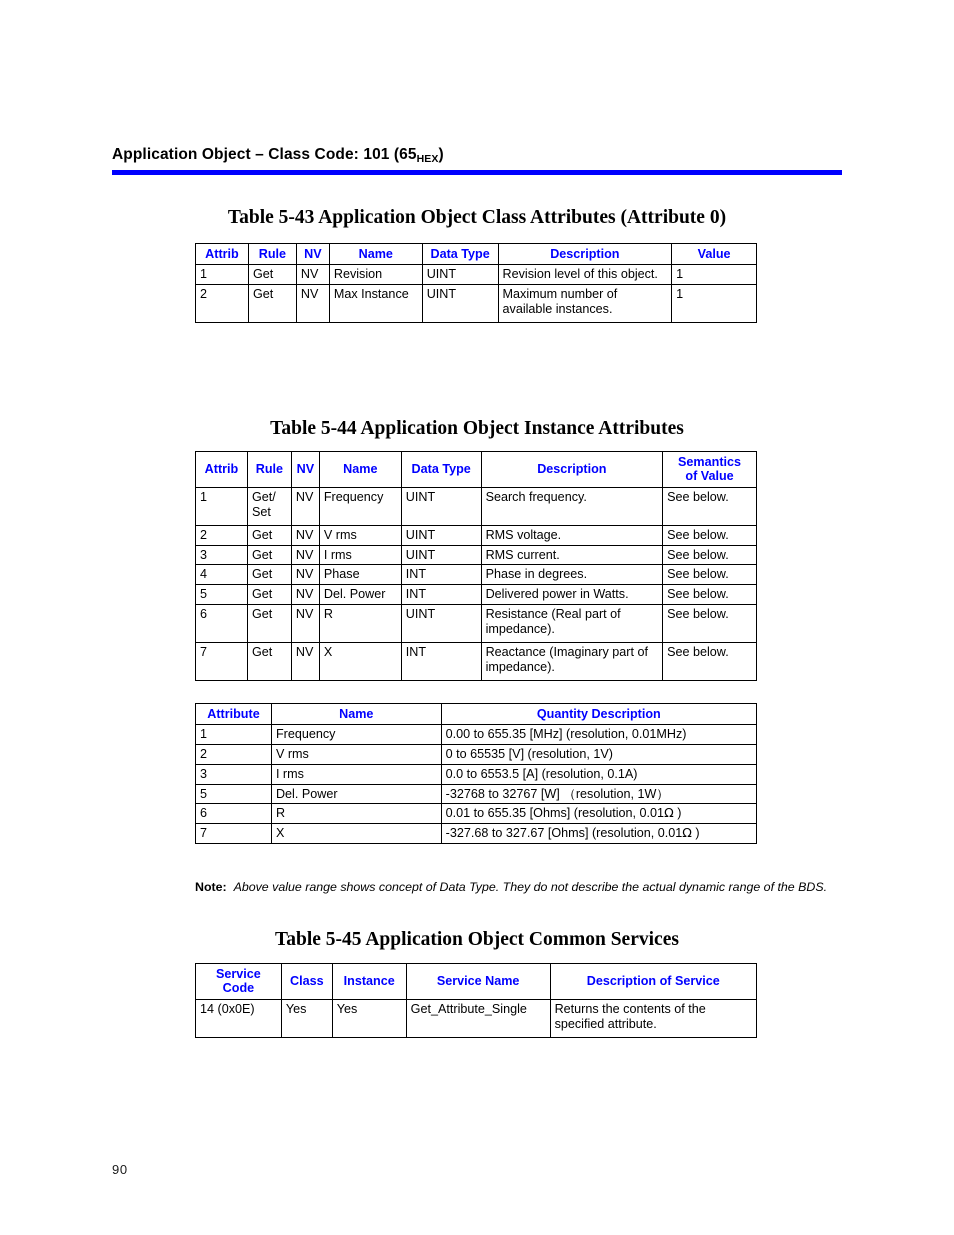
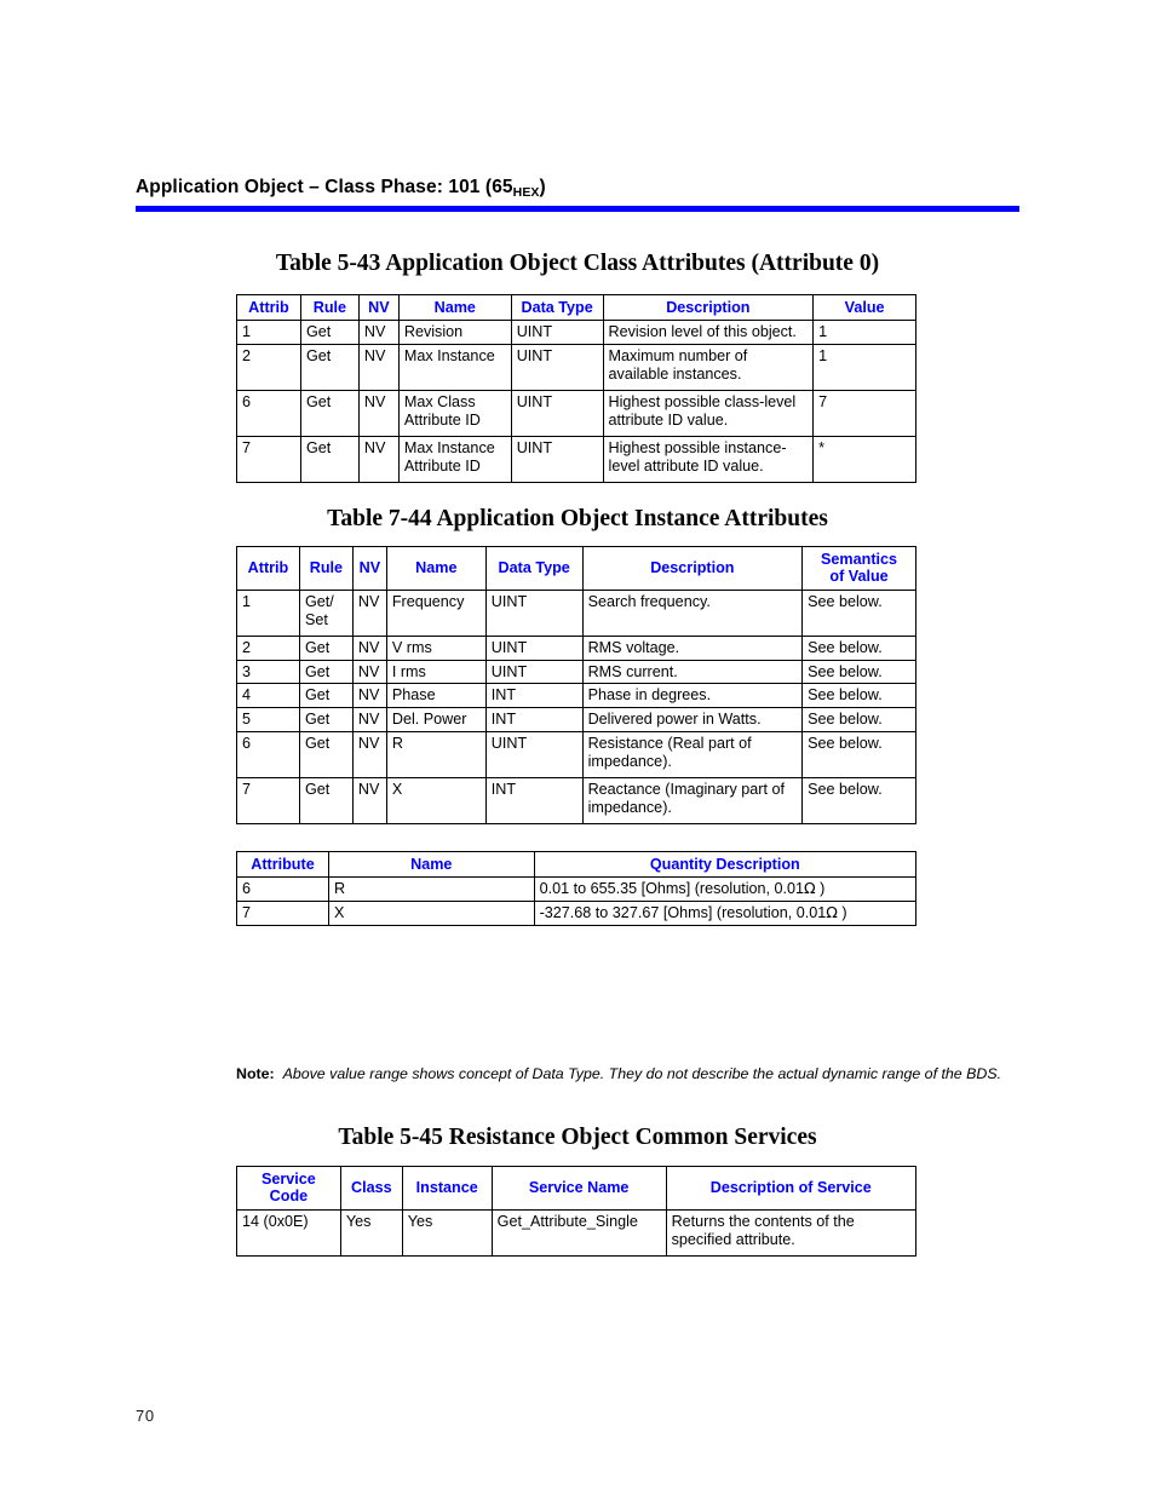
- Application Object – Class Code: 101 (65HEX)
+ Application Object – Class Phase: 101 (65HEX)
  Table 5-43 Application Object Class Attributes (Attribute 0)
  Attrib	Rule	NV	Name	Data Type	Description	Value
  1	Get	NV	Revision	UINT	Revision level of this object.	1
  2	Get	NV	Max Instance	UINT	Maximum number of available instances.	1
+ 6	Get	NV	Max Class Attribute ID	UINT	Highest possible class-level attribute ID value.	7
+ 7	Get	NV	Max Instance Attribute ID	UINT	Highest possible instance-level attribute ID value.	*
- Table 5-44 Application Object Instance Attributes
+ Table 7-44 Application Object Instance Attributes
  Attrib	Rule	NV	Name	Data Type	Description	Semanticsof Value
  1	Get/Set	NV	Frequency	UINT	Search frequency.	See below.
  2	Get	NV	V rms	UINT	RMS voltage.	See below.
  3	Get	NV	I rms	UINT	RMS current.	See below.
  4	Get	NV	Phase	INT	Phase in degrees.	See below.
  5	Get	NV	Del. Power	INT	Delivered power in Watts.	See below.
  6	Get	NV	R	UINT	Resistance (Real part of impedance).	See below.
  7	Get	NV	X	INT	Reactance (Imaginary part of impedance).	See below.
  Attribute	Name	Quantity Description
- 1	Frequency	0.00 to 655.35 [MHz] (resolution, 0.01MHz)
- 2	V rms	0 to 65535 [V] (resolution, 1V)
- 3	I rms	0.0 to 6553.5 [A] (resolution, 0.1A)
- 5	Del. Power	-32768 to 32767 [W] （resolution, 1W）
  6	R	0.01 to 655.35 [Ohms] (resolution, 0.01Ω )
  7	X	-327.68 to 327.67 [Ohms] (resolution, 0.01Ω )
  Note: Above value range shows concept of Data Type. They do not describe the actual dynamic range of the BDS.
- Table 5-45 Application Object Common Services
+ Table 5-45 Resistance Object Common Services
  ServiceCode	Class	Instance	Service Name	Description of Service
  14 (0x0E)	Yes	Yes	Get_Attribute_Single	Returns the contents of the specified attribute.
- 90
+ 70
